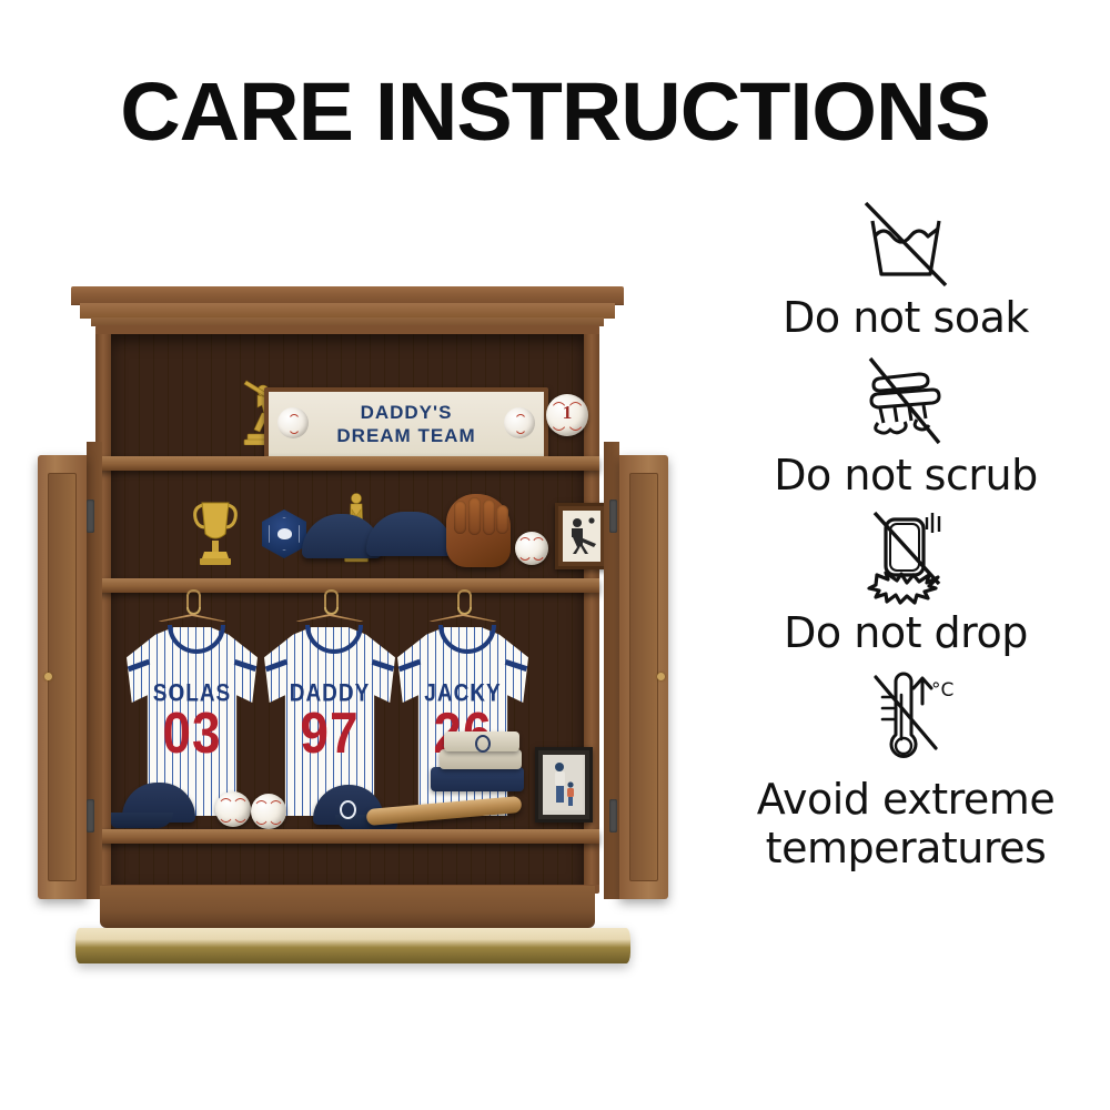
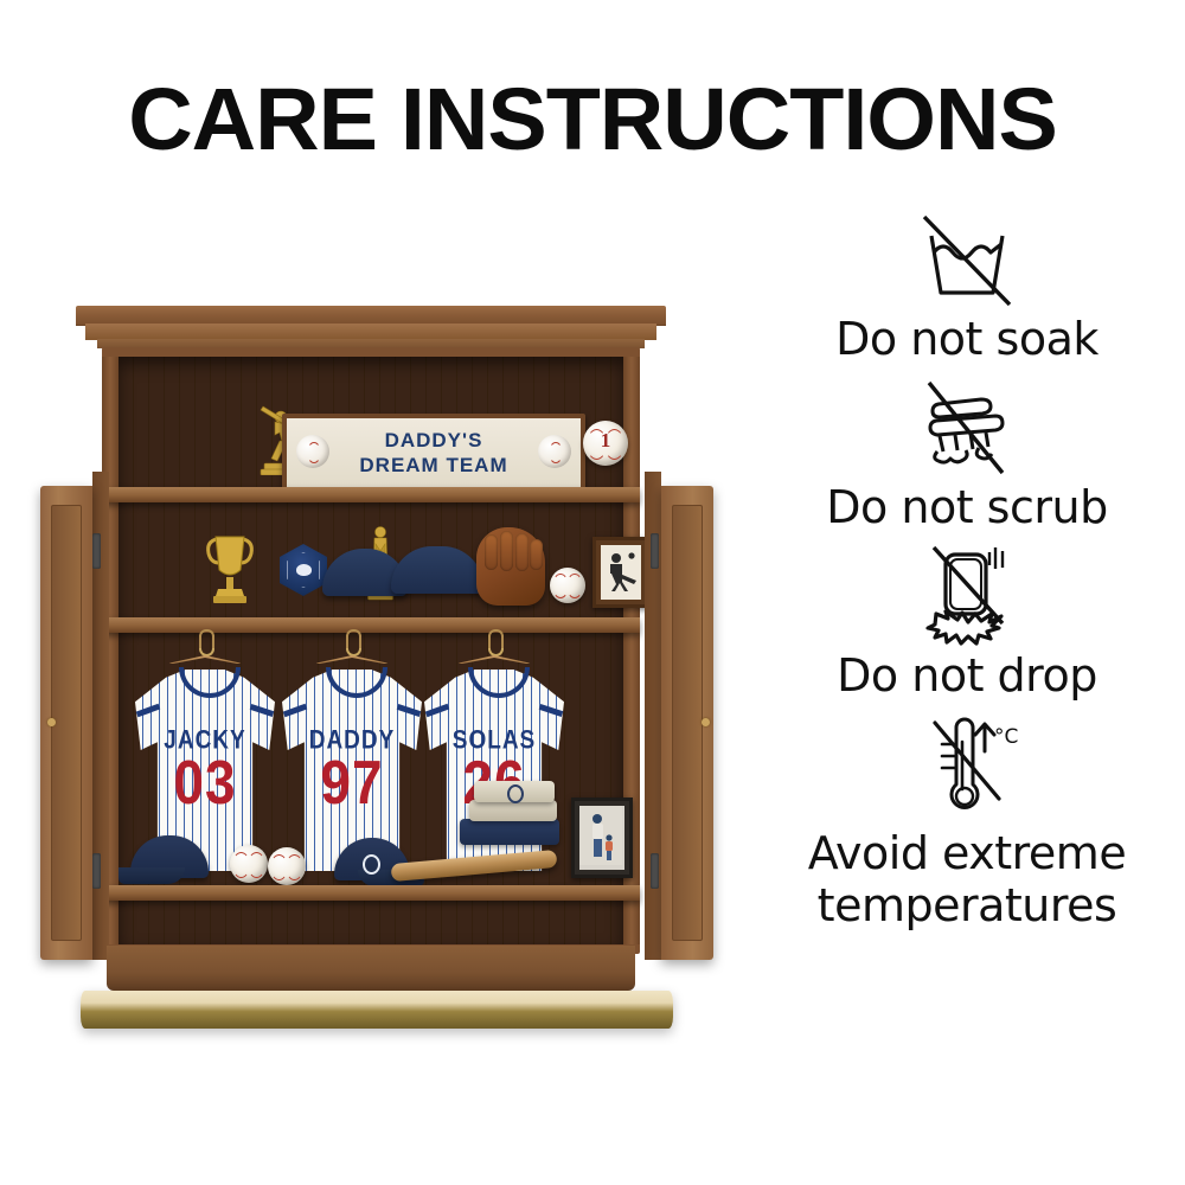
  CARE INSTRUCTIONS
  DADDY'S
  DREAM TEAM
  1
- SOLAS
+ JACKY
  03
  DADDY
  97
- JACKY
+ SOLAS
  Do not soak
  Do not scrub
  Do not drop
  °C
  Avoid extreme
  temperatures
